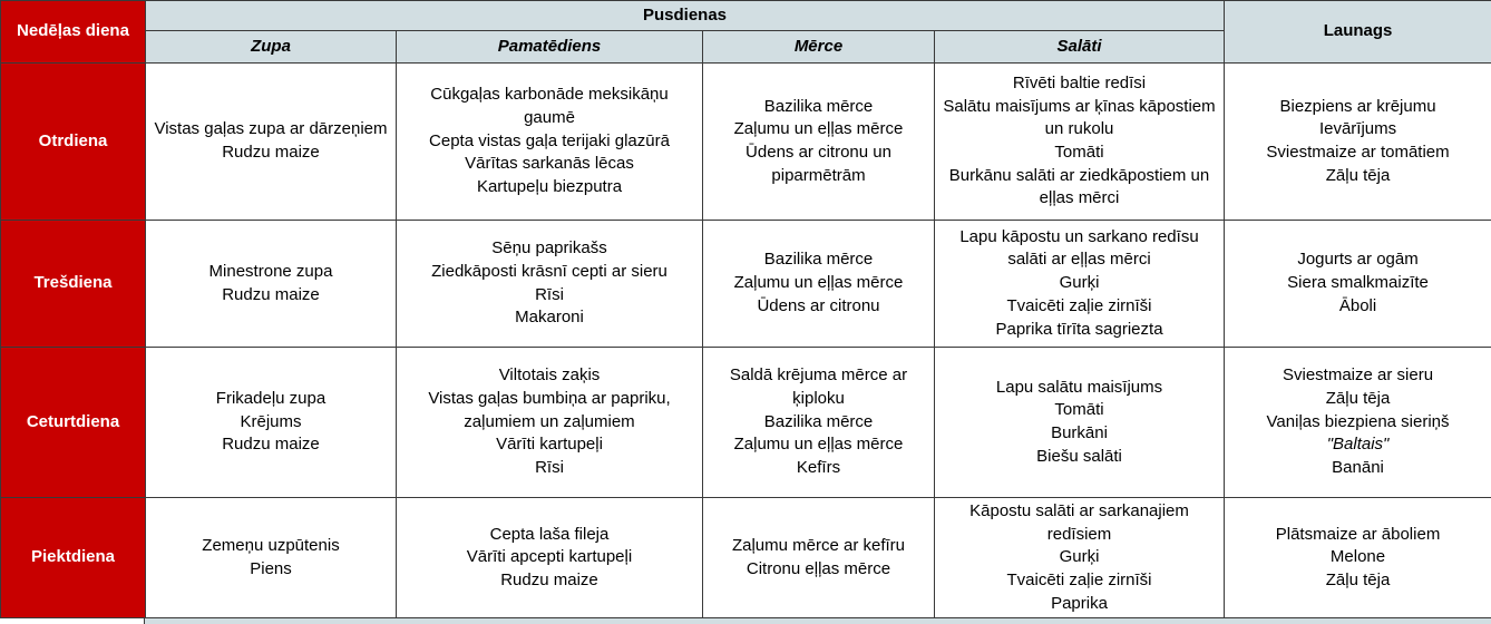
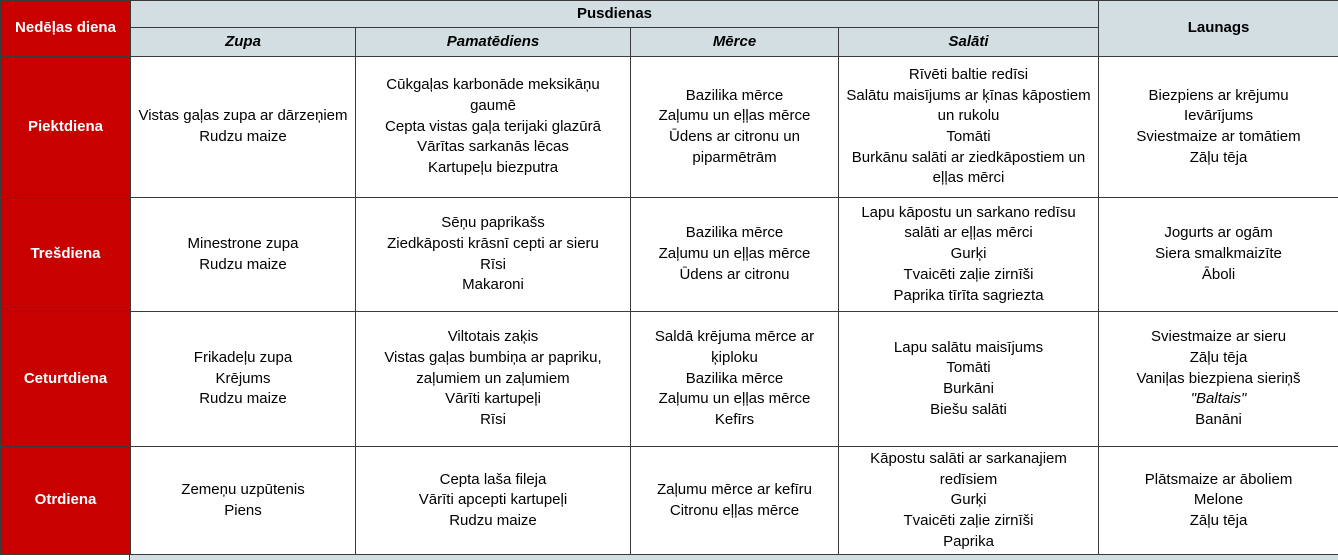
  Nedēļas diena	Pusdienas	Launags
  Zupa	Pamatēdiens	Mērce	Salāti
- Otrdiena	Vistas gaļas zupa ar dārzeņiemRudzu maize	Cūkgaļas karbonāde meksikāņu gaumēCepta vistas gaļa terijaki glazūrāVārītas sarkanās lēcasKartupeļu biezputra	Bazilika mērceZaļumu un eļļas mērceŪdens ar citronu un piparmētrām	Rīvēti baltie redīsiSalātu maisījums ar ķīnas kāpostiem un rukoluTomātiBurkānu salāti ar ziedkāpostiem un eļļas mērci	Biezpiens ar krējumuIevārījumsSviestmaize ar tomātiemZāļu tēja
+ Piektdiena	Vistas gaļas zupa ar dārzeņiemRudzu maize	Cūkgaļas karbonāde meksikāņu gaumēCepta vistas gaļa terijaki glazūrāVārītas sarkanās lēcasKartupeļu biezputra	Bazilika mērceZaļumu un eļļas mērceŪdens ar citronu un piparmētrām	Rīvēti baltie redīsiSalātu maisījums ar ķīnas kāpostiem un rukoluTomātiBurkānu salāti ar ziedkāpostiem un eļļas mērci	Biezpiens ar krējumuIevārījumsSviestmaize ar tomātiemZāļu tēja
  Trešdiena	Minestrone zupaRudzu maize	Sēņu paprikašsZiedkāposti krāsnī cepti ar sieruRīsiMakaroni	Bazilika mērceZaļumu un eļļas mērceŪdens ar citronu	Lapu kāpostu un sarkano redīsu salāti ar eļļas mērciGurķiTvaicēti zaļie zirnīšiPaprika tīrīta sagriezta	Jogurts ar ogāmSiera smalkmaizīteĀboli
  Ceturtdiena	Frikadeļu zupaKrējumsRudzu maize	Viltotais zaķisVistas gaļas bumbiņa ar papriku, zaļumiem un zaļumiemVārīti kartupeļiRīsi	Saldā krējuma mērce ar ķiplokuBazilika mērceZaļumu un eļļas mērceKefīrs	Lapu salātu maisījumsTomātiBurkāniBiešu salāti	Sviestmaize ar sieruZāļu tējaVaniļas biezpiena sieriņš"Baltais"Banāni
- Piektdiena	Zemeņu uzpūtenisPiens	Cepta laša filejaVārīti apcepti kartupeļiRudzu maize	Zaļumu mērce ar kefīruCitronu eļļas mērce	Kāpostu salāti ar sarkanajiem redīsiemGurķiTvaicēti zaļie zirnīšiPaprika	Plātsmaize ar āboliemMeloneZāļu tēja
+ Otrdiena	Zemeņu uzpūtenisPiens	Cepta laša filejaVārīti apcepti kartupeļiRudzu maize	Zaļumu mērce ar kefīruCitronu eļļas mērce	Kāpostu salāti ar sarkanajiem redīsiemGurķiTvaicēti zaļie zirnīšiPaprika	Plātsmaize ar āboliemMeloneZāļu tēja
